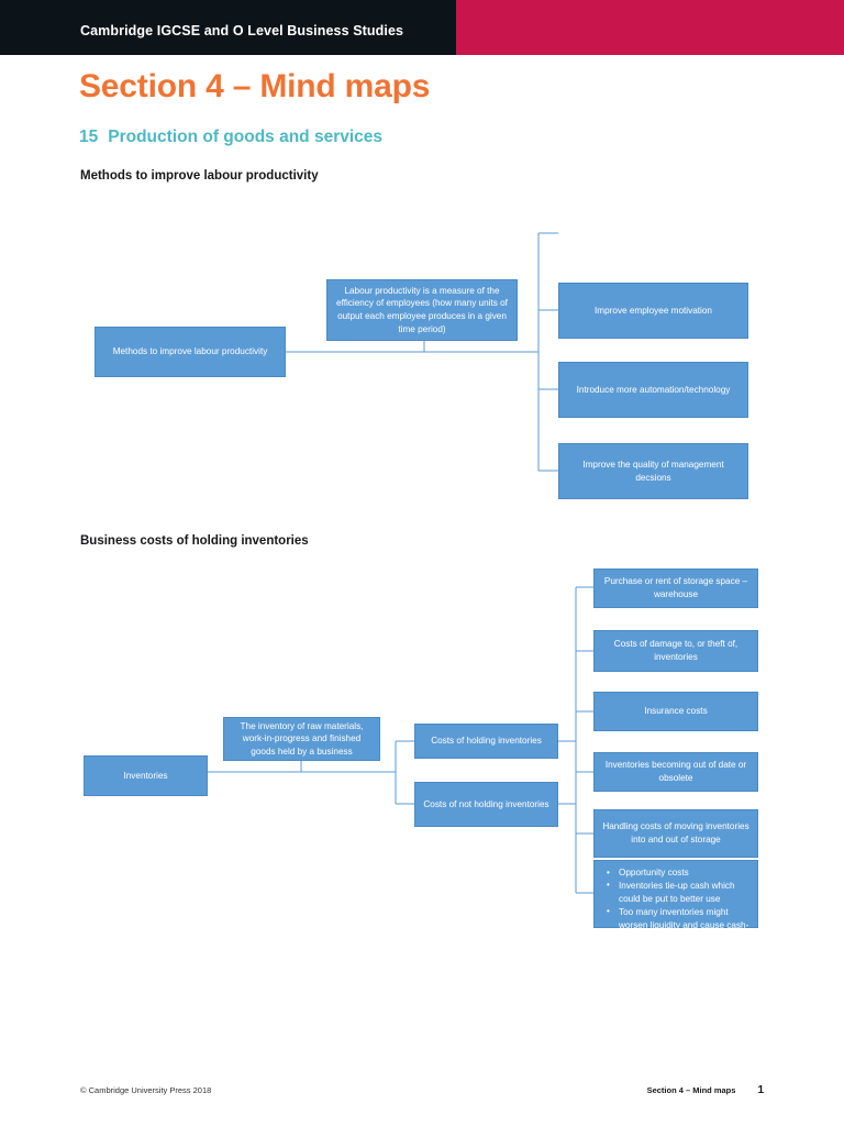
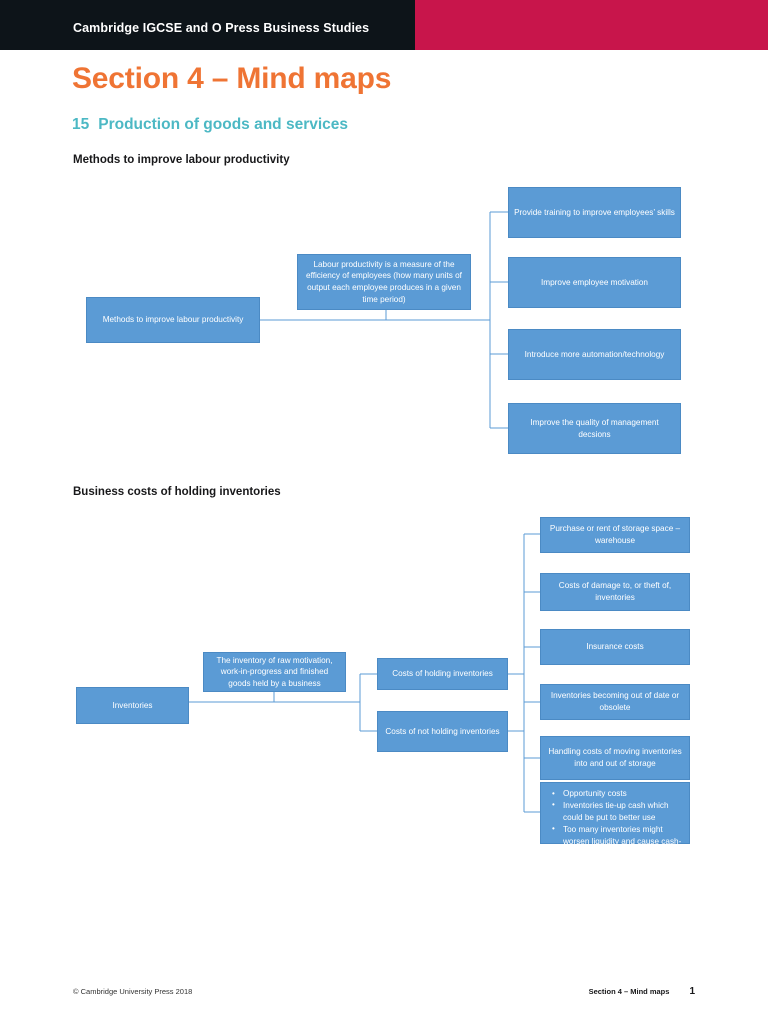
- Cambridge IGCSE and O Level Business Studies
+ Cambridge IGCSE and O Press Business Studies
  Section 4 – Mind maps
  15 Production of goods and services
  Methods to improve labour productivity
  Methods to improve labour productivity
  Labour productivity is a measure of the efficiency of employees (how many units of output each employee produces in a given time period)
+ Provide training to improve employees’ skills
  Improve employee motivation
  Introduce more automation/technology
  Improve the quality of management decsions
  Business costs of holding inventories
  Inventories
- The inventory of raw materials, work-in-progress and finished goods held by a business
+ The inventory of raw motivation, work-in-progress and finished goods held by a business
  Costs of holding inventories
  Costs of not holding inventories
  Purchase or rent of storage space – warehouse
  Costs of damage to, or theft of, inventories
  Insurance costs
  Inventories becoming out of date or obsolete
  Handling costs of moving inventories into and out of storage
  Opportunity costs
  Inventories tie-up cash which could be put to better use
  Too many inventories might worsen liquidity and cause cash-
  © Cambridge University Press 2018
  Section 4 – Mind maps
  1
